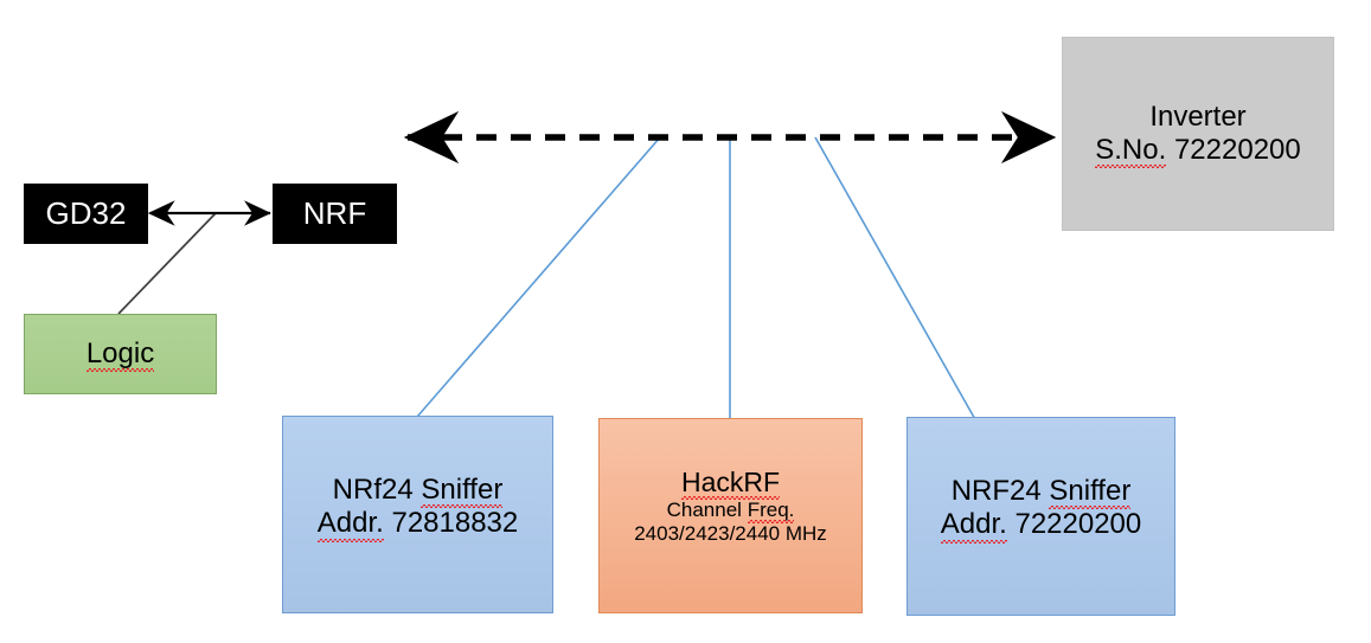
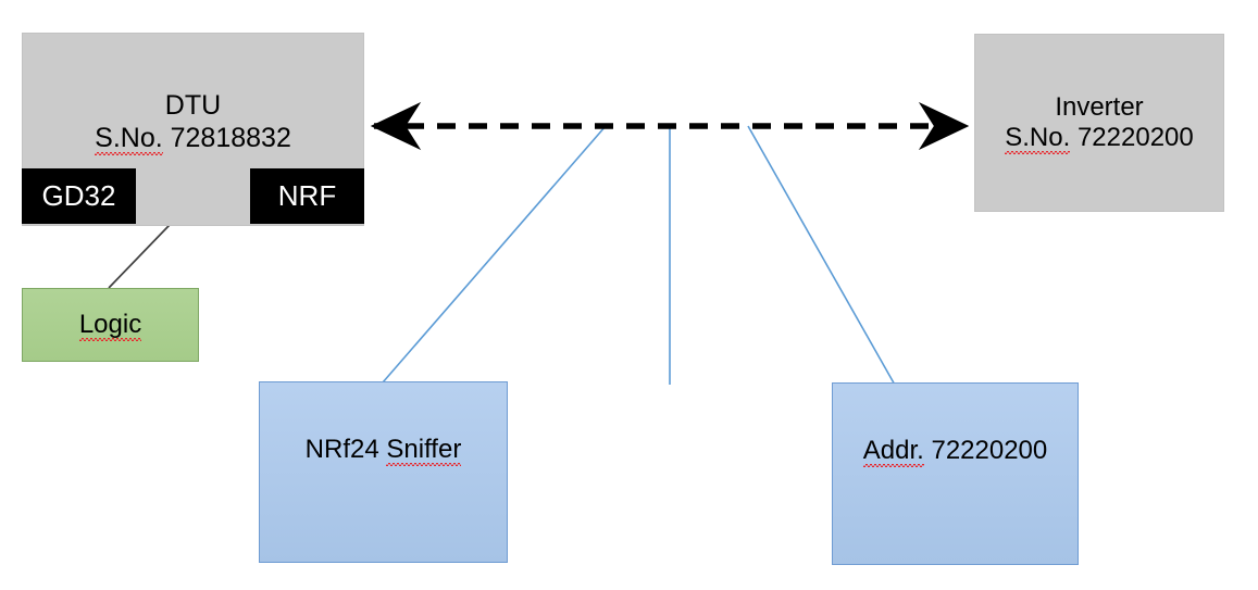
+ DTU
+ S.No. 72818832
  GD32
  NRF
  Logic
  Inverter
  S.No. 72220200
  NRf24 Sniffer
- Addr. 72818832
- HackRF
- Channel Freq.
- 2403/2423/2440 MHz
- NRF24 Sniffer
  Addr. 72220200
